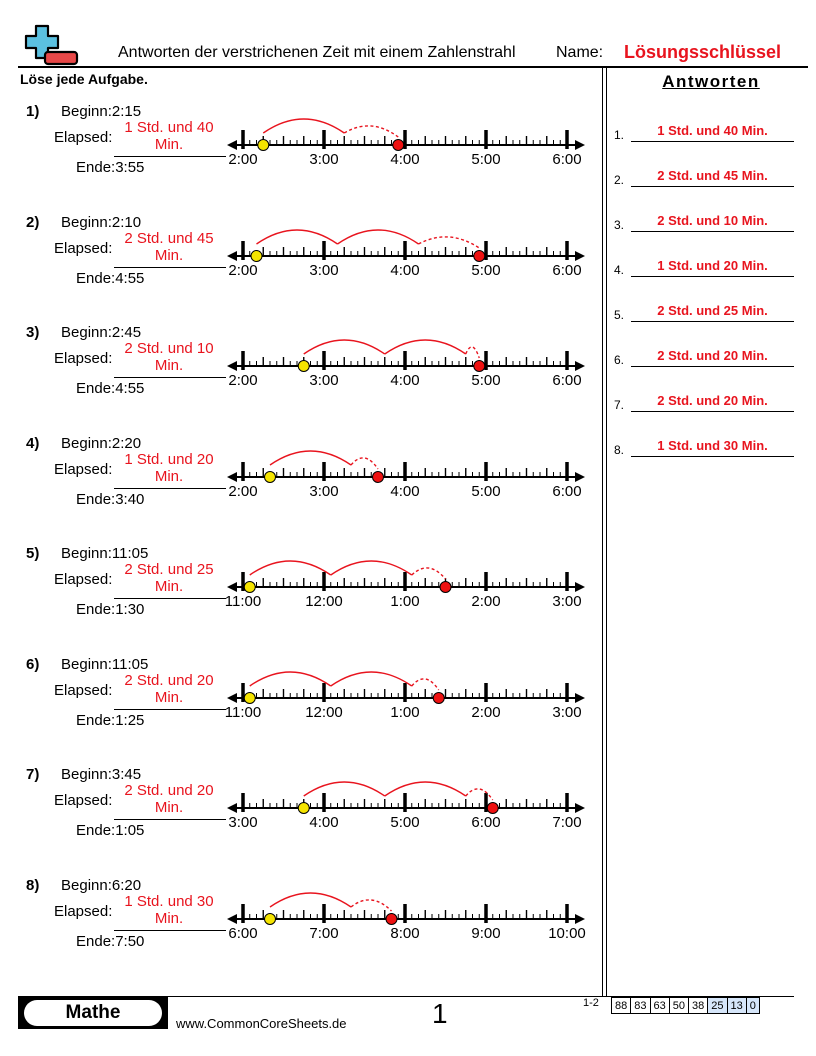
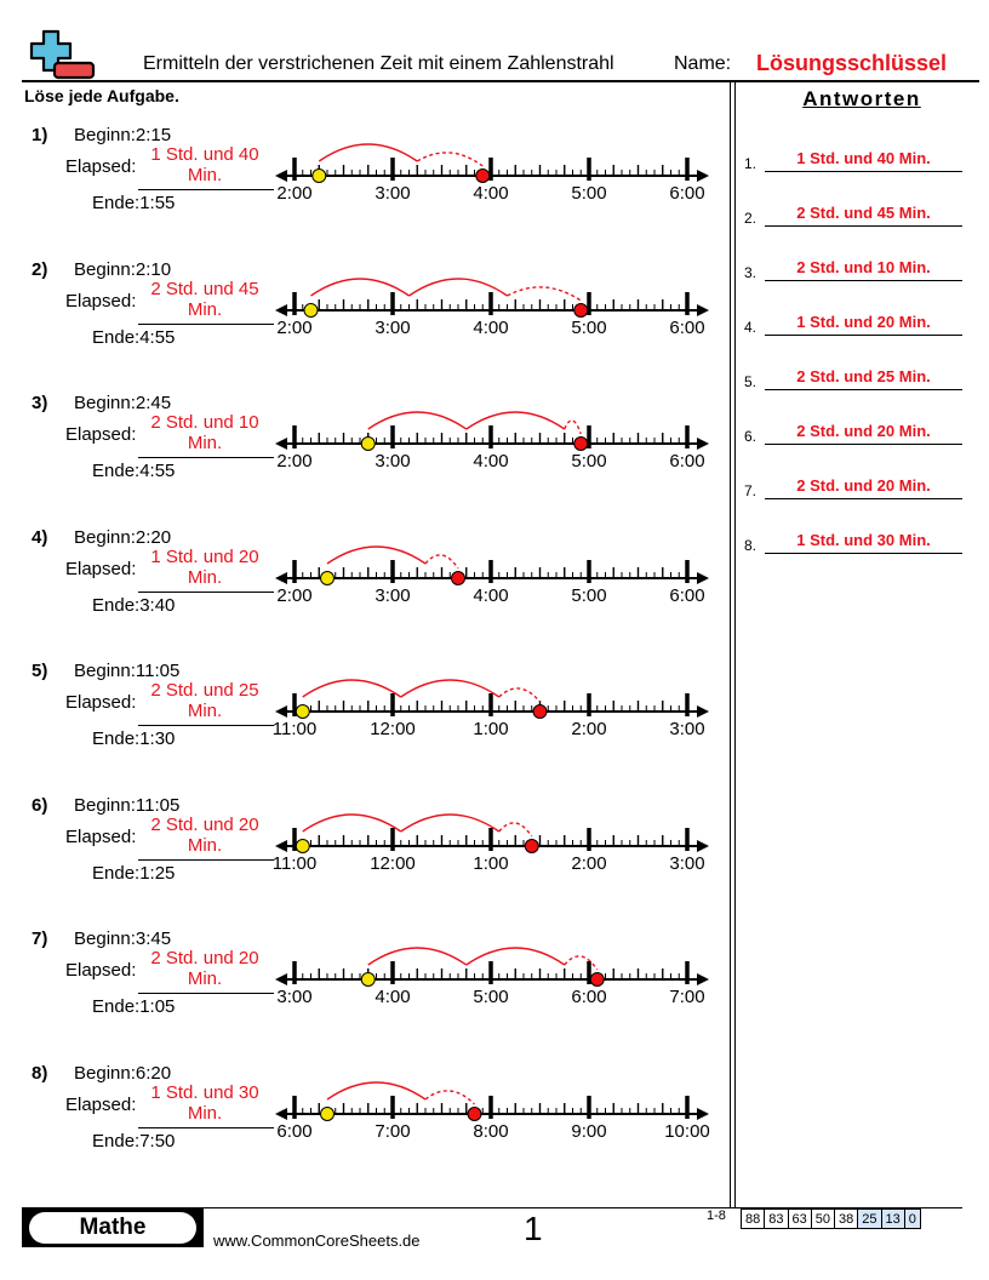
- Antworten der verstrichenen Zeit mit einem Zahlenstrahl
+ Ermitteln der verstrichenen Zeit mit einem Zahlenstrahl
  Name:
  Lösungsschlüssel
  Löse jede Aufgabe.
  Antworten
  1.
  1 Std. und 40 Min.
  2.
  2 Std. und 45 Min.
  3.
  2 Std. und 10 Min.
  4.
  1 Std. und 20 Min.
  5.
  2 Std. und 25 Min.
  6.
  2 Std. und 20 Min.
  7.
  2 Std. und 20 Min.
  8.
  1 Std. und 30 Min.
  1)
  Beginn:2:15
  Elapsed:
  1 Std. und 40 Min.
- Ende:3:55
+ Ende:1:55
  2:00
  3:00
  4:00
  5:00
  6:00
  2)
  Beginn:2:10
  Elapsed:
  2 Std. und 45 Min.
  Ende:4:55
  2:00
  3:00
  4:00
  5:00
  6:00
  3)
  Beginn:2:45
  Elapsed:
  2 Std. und 10 Min.
  Ende:4:55
  2:00
  3:00
  4:00
  5:00
  6:00
  4)
  Beginn:2:20
  Elapsed:
  1 Std. und 20 Min.
  Ende:3:40
  2:00
  3:00
  4:00
  5:00
  6:00
  5)
  Beginn:11:05
  Elapsed:
  2 Std. und 25 Min.
  Ende:1:30
  11:00
  12:00
  1:00
  2:00
  3:00
  6)
  Beginn:11:05
  Elapsed:
  2 Std. und 20 Min.
  Ende:1:25
  11:00
  12:00
  1:00
  2:00
  3:00
  7)
  Beginn:3:45
  Elapsed:
  2 Std. und 20 Min.
  Ende:1:05
  3:00
  4:00
  5:00
  6:00
  7:00
  8)
  Beginn:6:20
  Elapsed:
  1 Std. und 30 Min.
  Ende:7:50
  6:00
  7:00
  8:00
  9:00
  10:00
  Mathe
  www.CommonCoreSheets.de
  1
- 1-2
+ 1-8
  88	83	63	50	38	25	13	0
